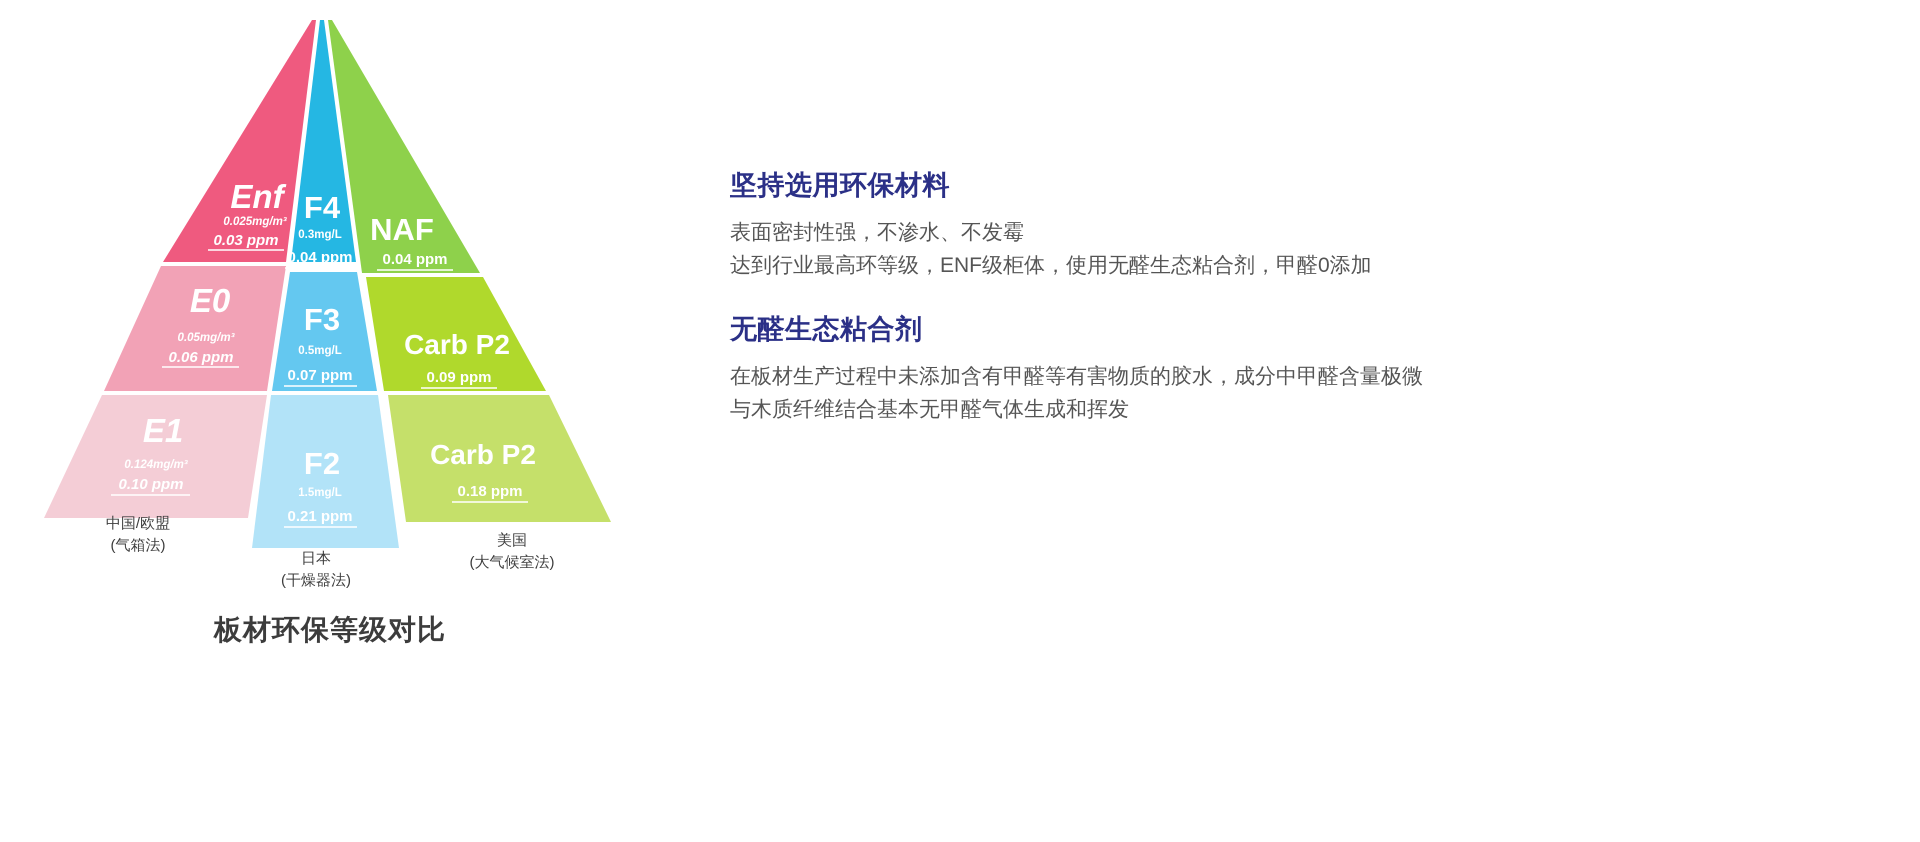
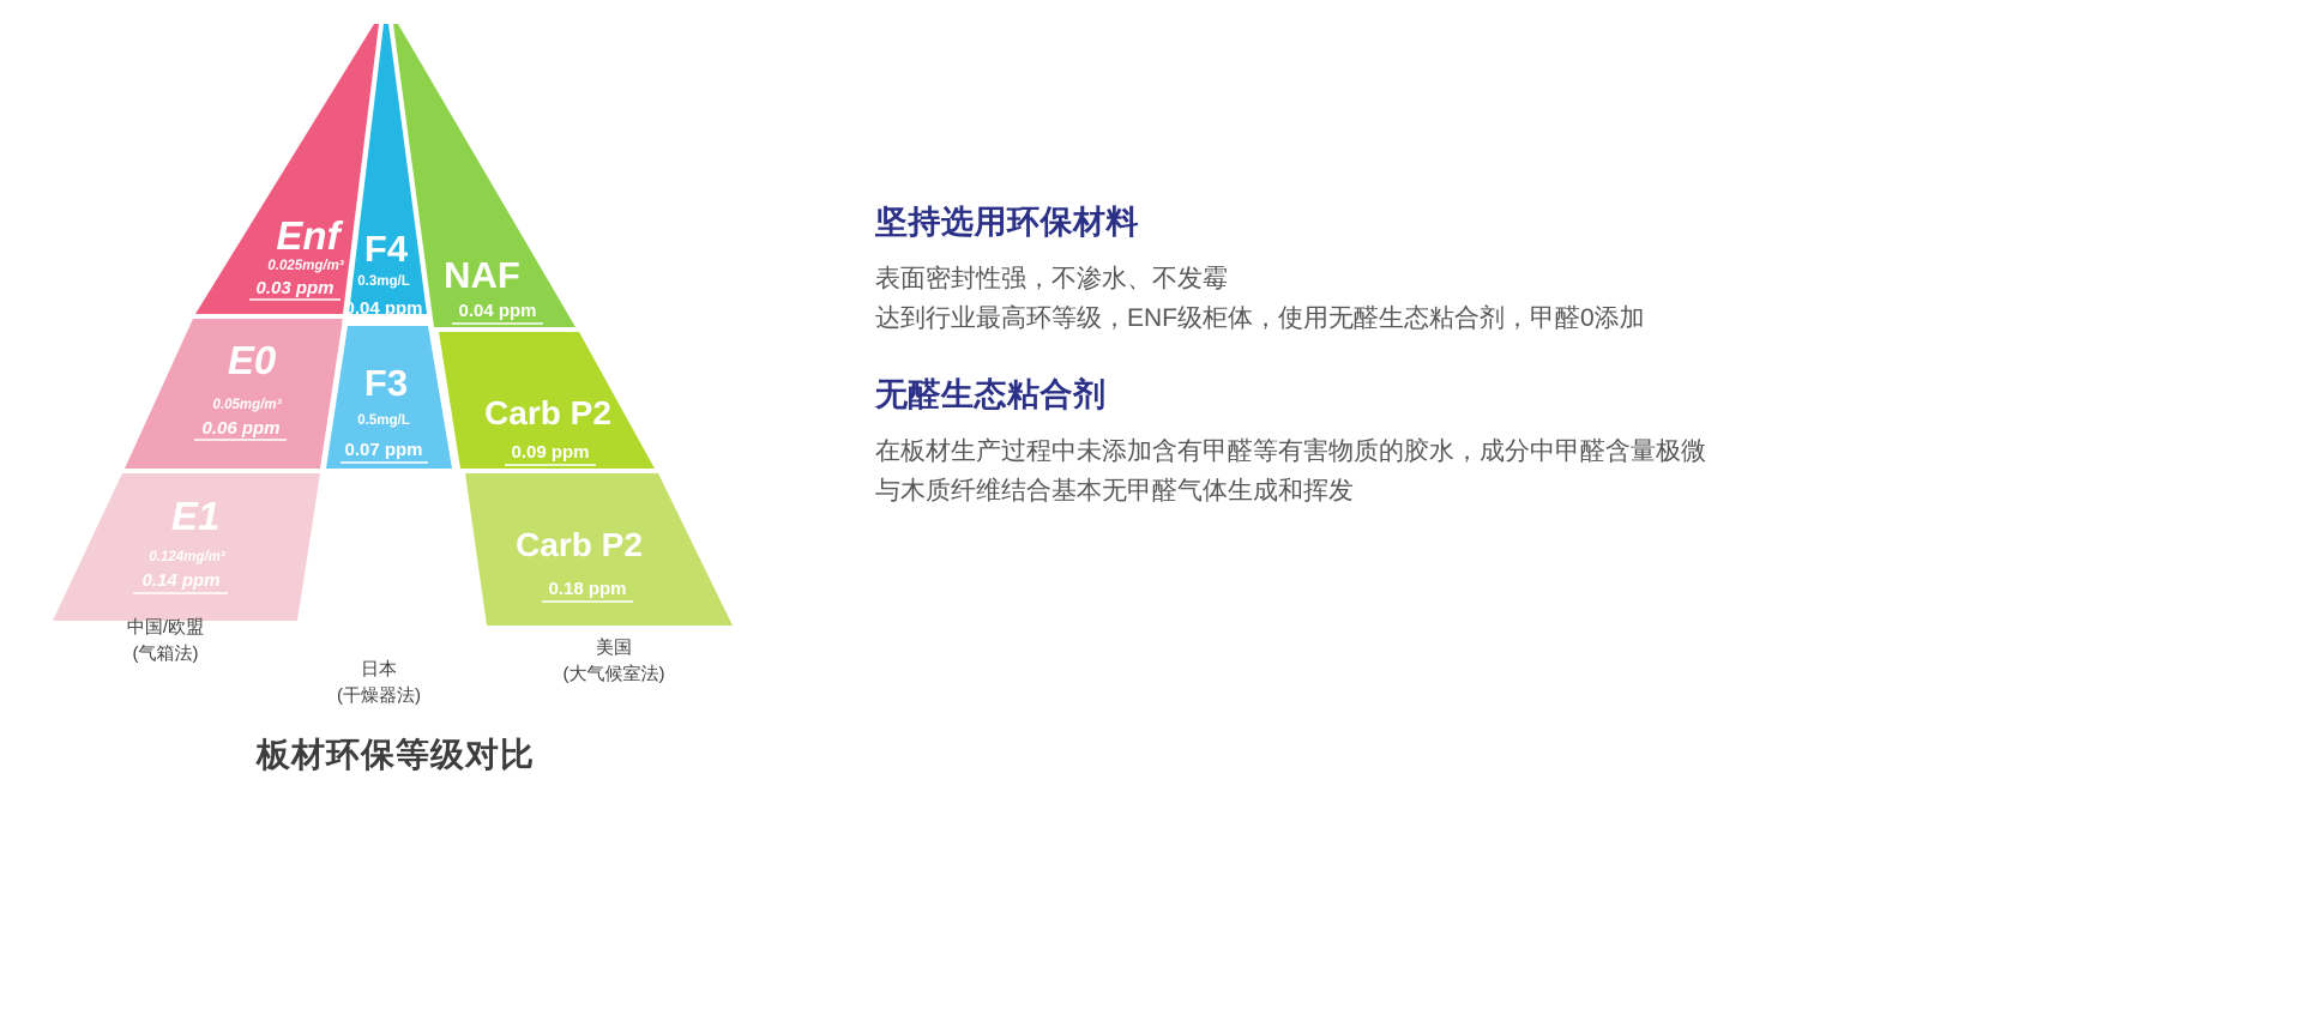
  Enf
  0.025mg/m³
  0.03 ppm
  E0
  0.05mg/m³
  0.06 ppm
  E1
  0.124mg/m³
- 0.10 ppm
+ 0.14 ppm
  F4
  0.3mg/L
  0.04 ppm
  F3
  0.5mg/L
  0.07 ppm
- F2
- 1.5mg/L
- 0.21 ppm
  NAF
  0.04 ppm
  Carb P2
  0.09 ppm
  Carb P2
  0.18 ppm
  中国/欧盟
  (气箱法)
  日本
  (干燥器法)
  美国
  (大气候室法)
  板材环保等级对比
  坚持选用环保材料
  表面密封性强，不渗水、不发霉
  达到行业最高环等级，ENF级柜体，使用无醛生态粘合剂，甲醛0添加
  无醛生态粘合剂
  在板材生产过程中未添加含有甲醛等有害物质的胶水，成分中甲醛含量极微
  与木质纤维结合基本无甲醛气体生成和挥发
